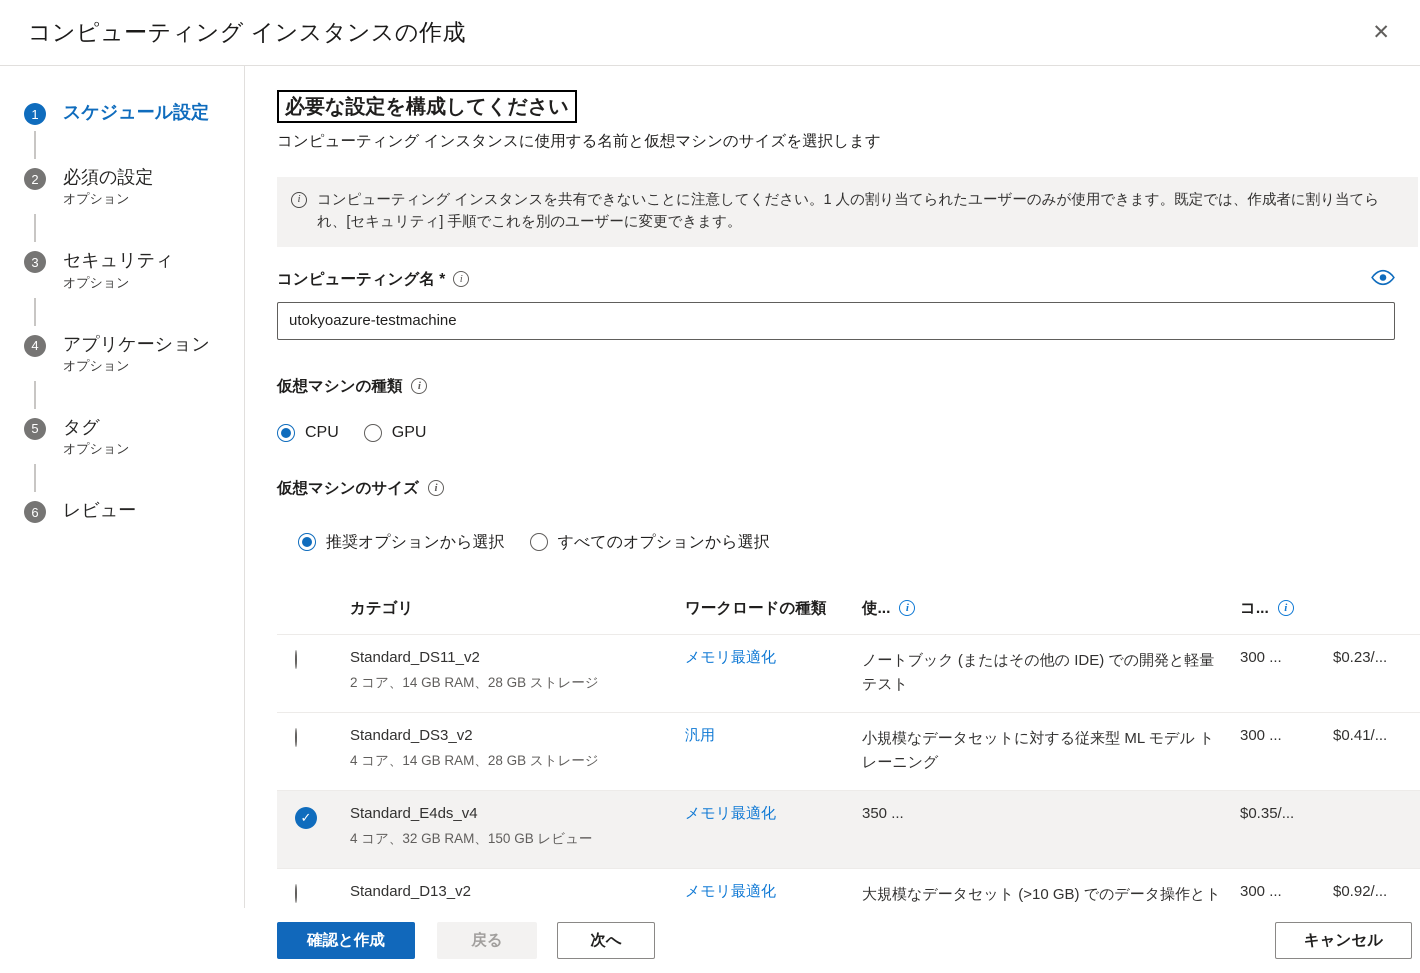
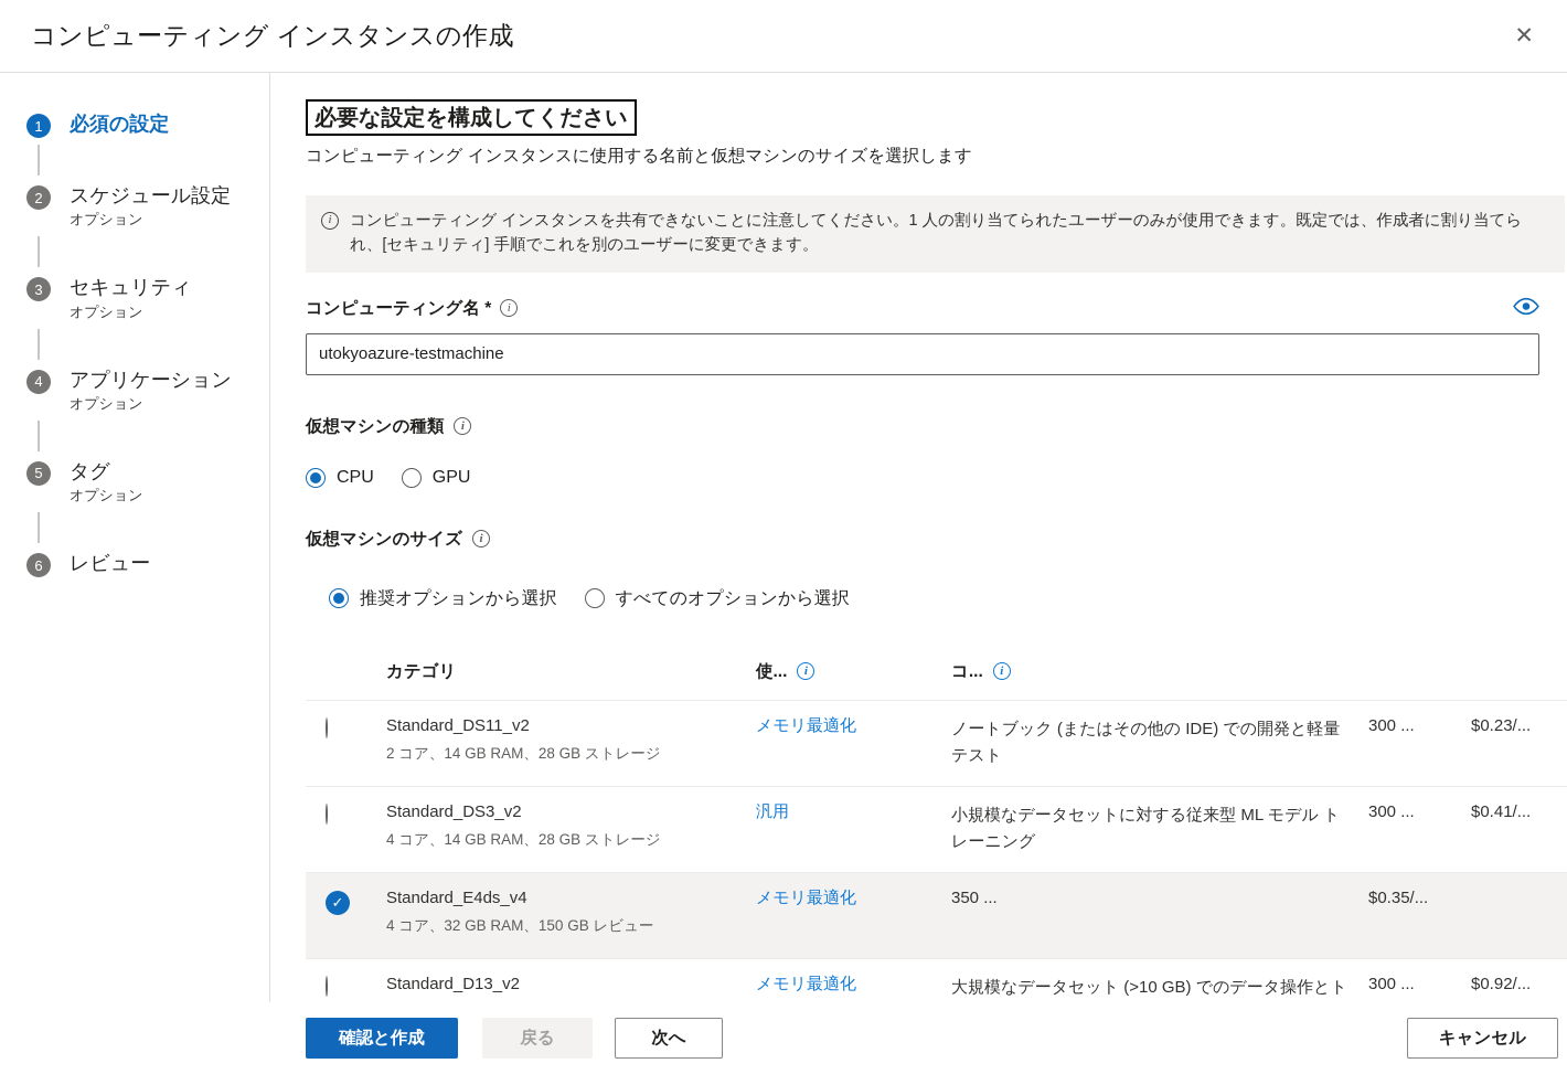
  コンピューティング インスタンスの作成
  ✕
  1
- スケジュール設定
+ 必須の設定
  2
- 必須の設定
+ スケジュール設定
  オプション
  3
  セキュリティ
  オプション
  4
  アプリケーション
  オプション
  5
  タグ
  オプション
  6
  レビュー
  必要な設定を構成してください
  コンピューティング インスタンスに使用する名前と仮想マシンのサイズを選択します
  i
  コンピューティング インスタンスを共有できないことに注意してください。1 人の割り当てられたユーザーのみが使用できます。既定では、作成者に割り当てられ、[セキュリティ] 手順でこれを別のユーザーに変更できます。
  コンピューティング名 *
  i
  utokyoazure-testmachine
  仮想マシンの種類
  i
  CPU
  GPU
  仮想マシンのサイズ
  i
  推奨オプションから選択
  すべてのオプションから選択
  カテゴリ
- ワークロードの種類
  使...
  i
  コ...
  i
  Standard_DS11_v2
  2 コア、14 GB RAM、28 GB ストレージ
  メモリ最適化
  ノートブック (またはその他の IDE) での開発と軽量テスト
  300 ...
  $0.23/...
  Standard_DS3_v2
  4 コア、14 GB RAM、28 GB ストレージ
  汎用
  小規模なデータセットに対する従来型 ML モデル トレーニング
  300 ...
  $0.41/...
  ✓
  Standard_E4ds_v4
  4 コア、32 GB RAM、150 GB レビュー
  メモリ最適化
  350 ...
  $0.35/...
  Standard_D13_v2
  メモリ最適化
  大規模なデータセット (>10 GB) でのデータ操作とト
  300 ...
  $0.92/...
  確認と作成
  戻る
  次へ
  キャンセル
